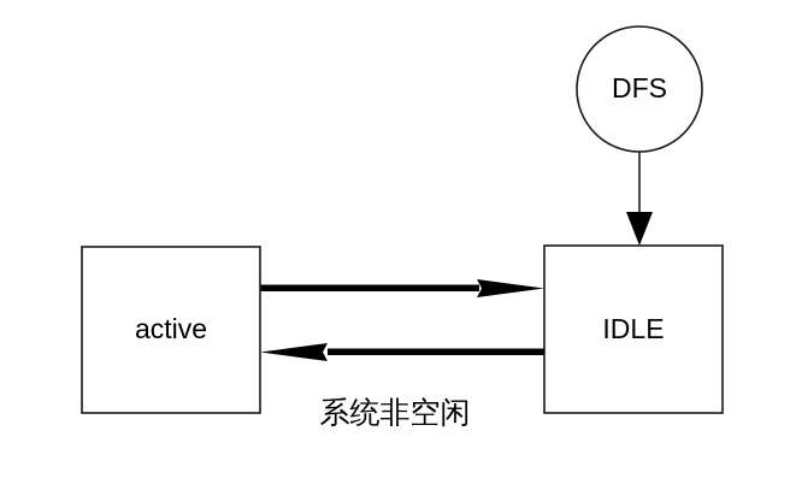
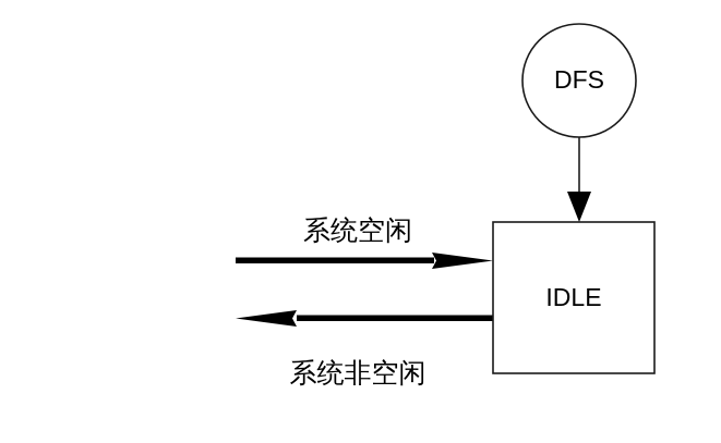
- active
  IDLE
  DFS
+ 系统空闲
  系统非空闲
